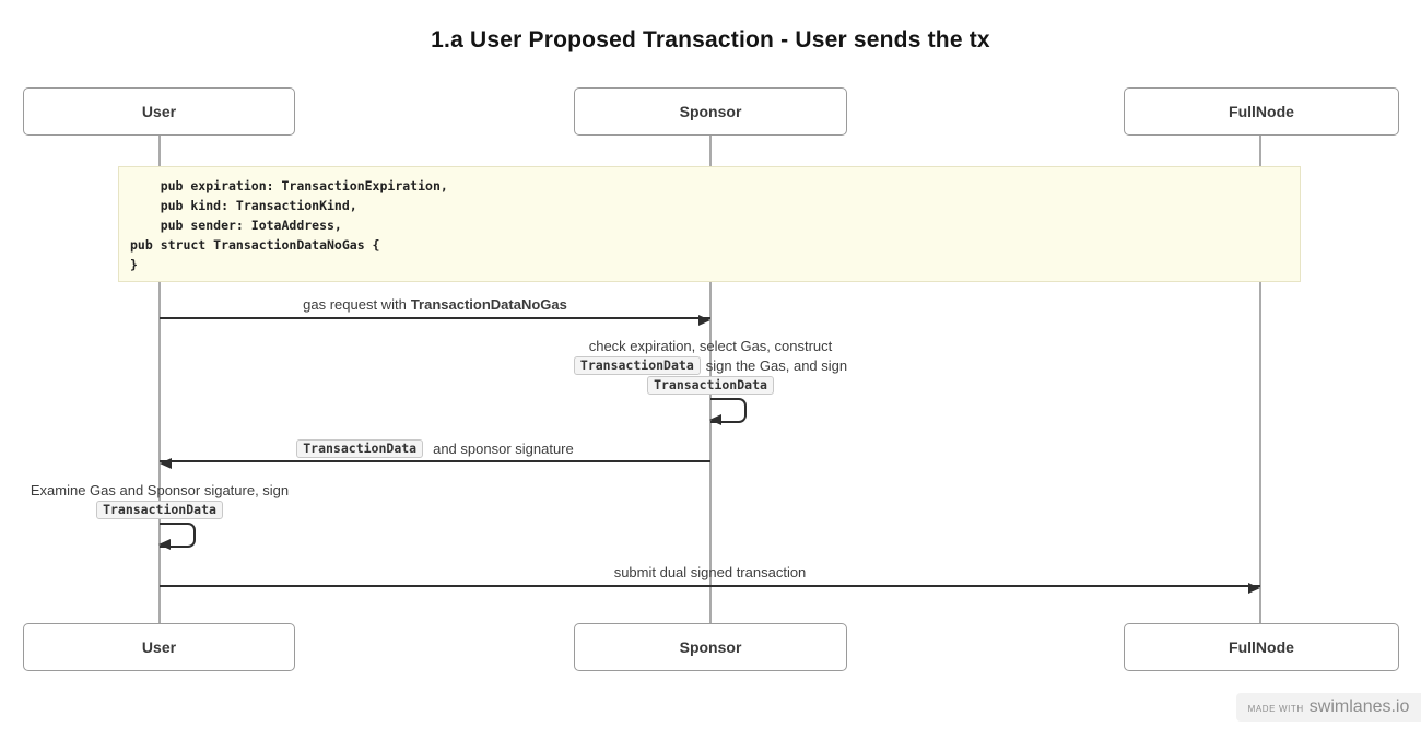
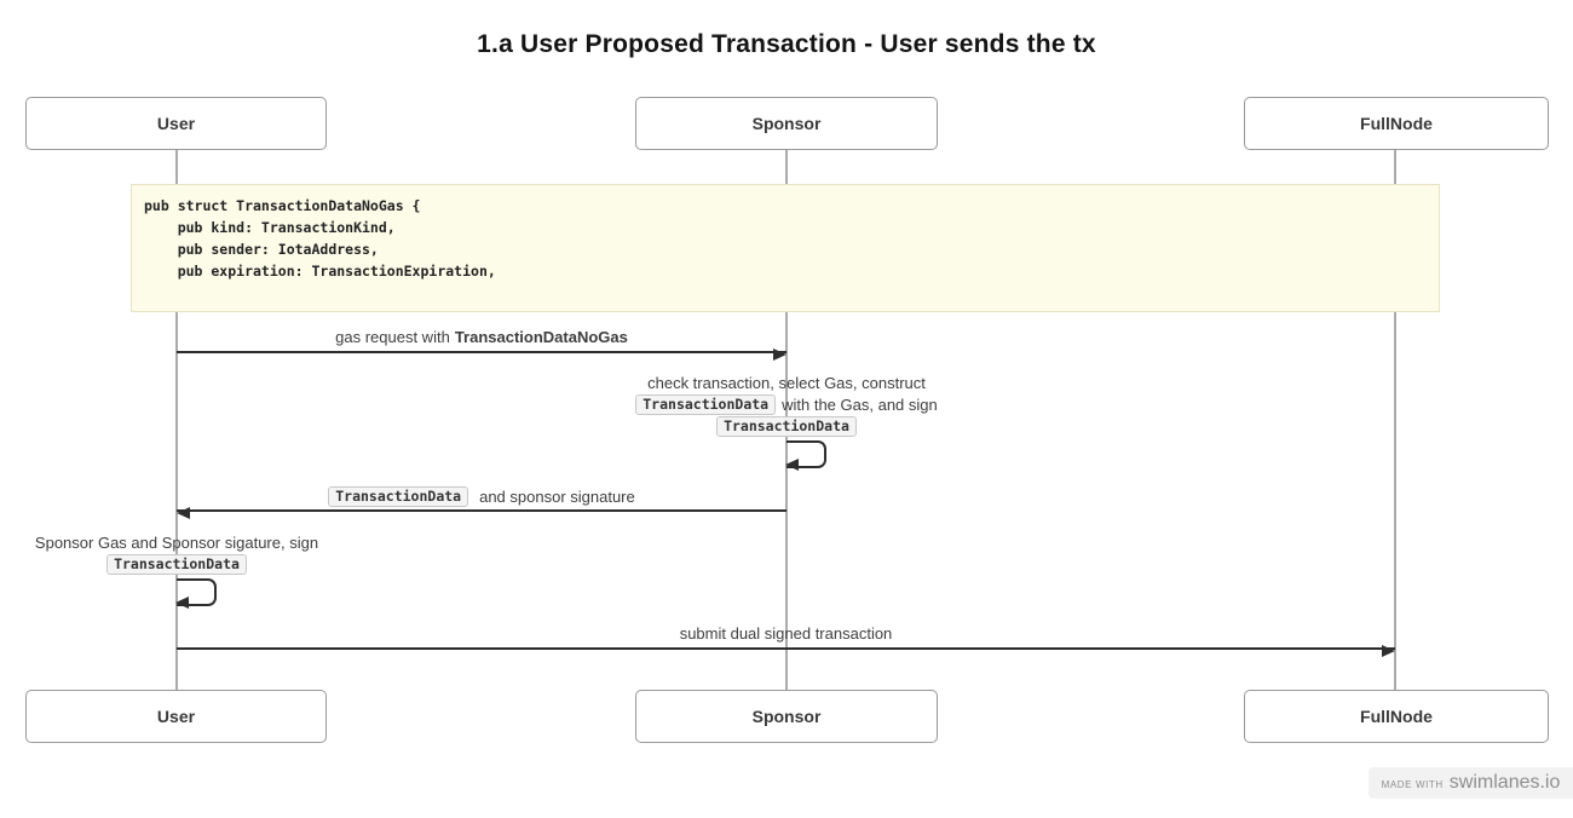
  1.a User Proposed Transaction - User sends the tx
  User
  Sponsor
  FullNode
- pub expiration: TransactionExpiration,
+ pub struct TransactionDataNoGas {
  pub kind: TransactionKind,
  pub sender: IotaAddress,
- pub struct TransactionDataNoGas {
+ pub expiration: TransactionExpiration,
- }
  gas request with
  TransactionDataNoGas
- check expiration, select Gas, construct
+ check transaction, select Gas, construct
  TransactionData
- sign the Gas, and sign
+ with the Gas, and sign
  TransactionData
  TransactionData
  and sponsor signature
- Examine Gas and Sponsor sigature, sign
+ Sponsor Gas and Sponsor sigature, sign
  TransactionData
  submit dual signed transaction
  User
  Sponsor
  FullNode
  MADE WITH
  swimlanes.io
